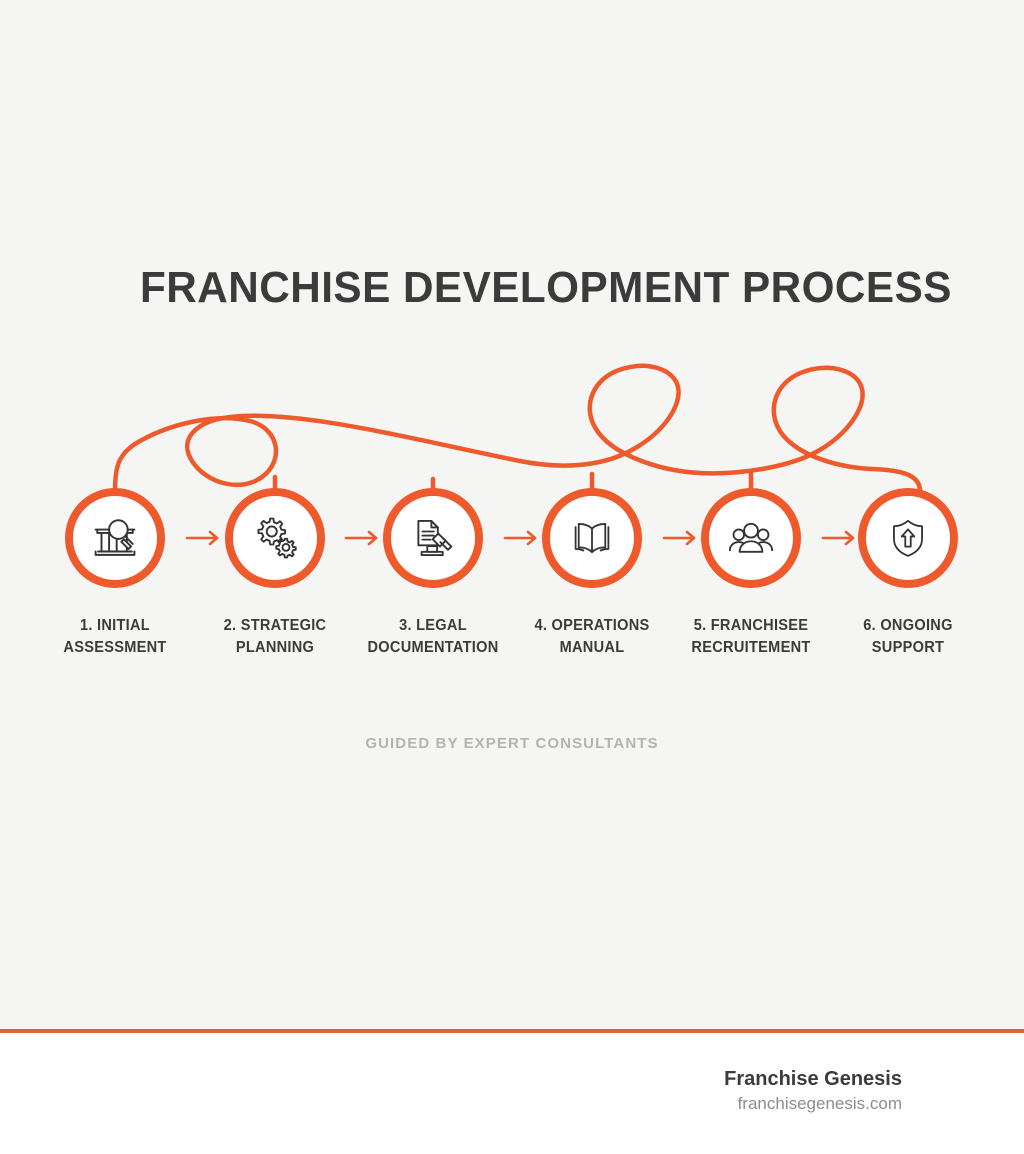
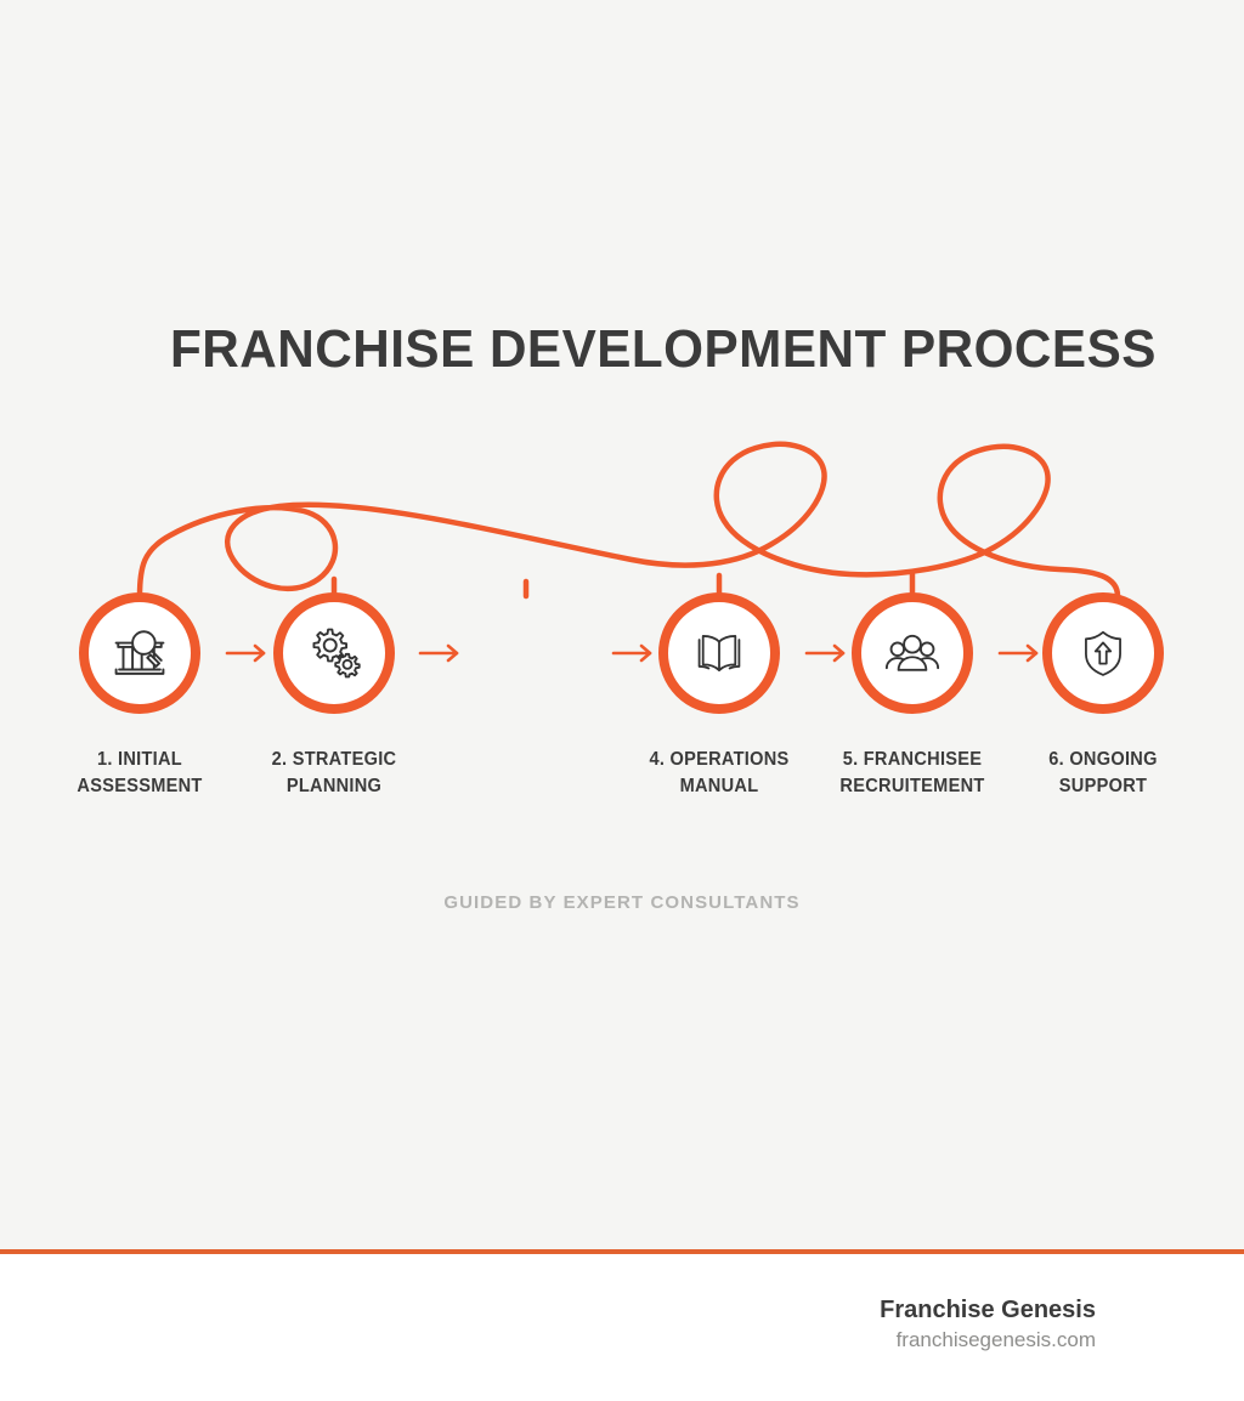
  FRANCHISE DEVELOPMENT PROCESS
  1. INITIAL
  ASSESSMENT
  2. STRATEGIC
  PLANNING
- 3. LEGAL
- DOCUMENTATION
  4. OPERATIONS
  MANUAL
  5. FRANCHISEE
  RECRUITEMENT
  6. ONGOING
  SUPPORT
  GUIDED BY EXPERT CONSULTANTS
  Franchise Genesis
  franchisegenesis.com
